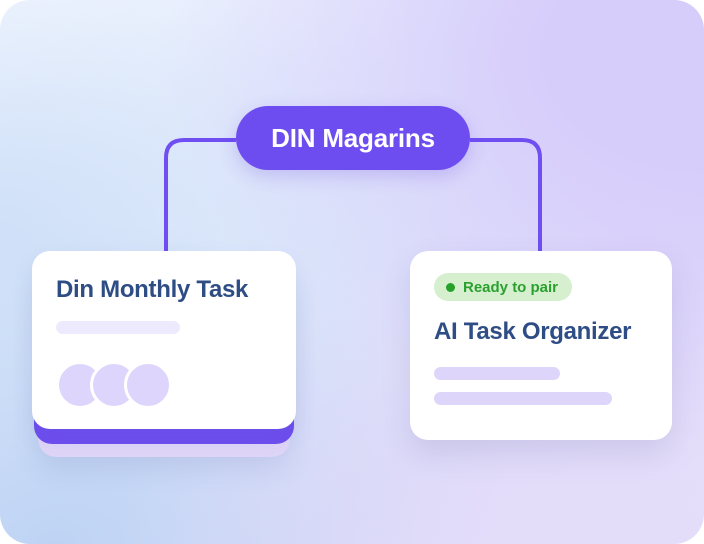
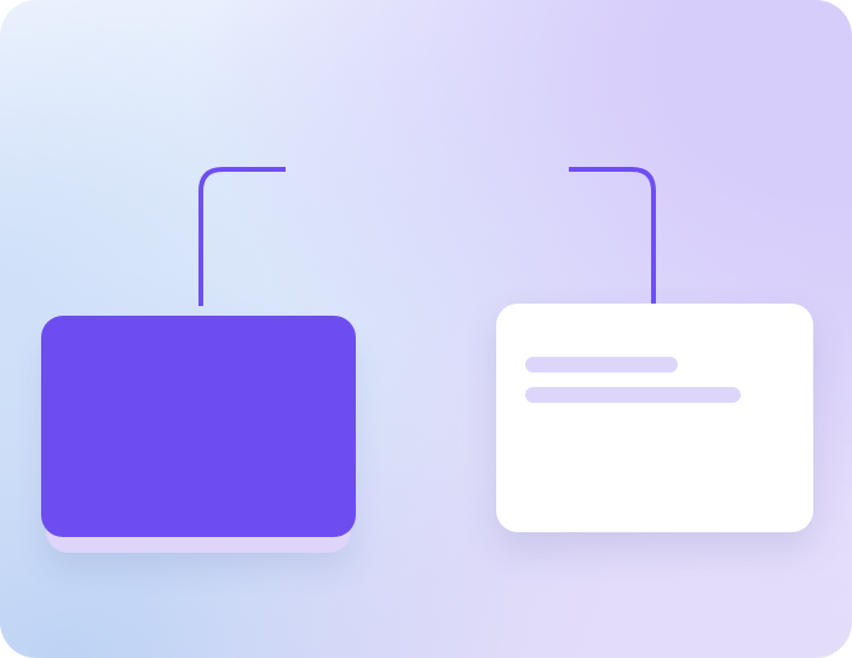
- DIN Magarins
- Din Monthly Task
- Ready to pair
- AI Task Organizer
